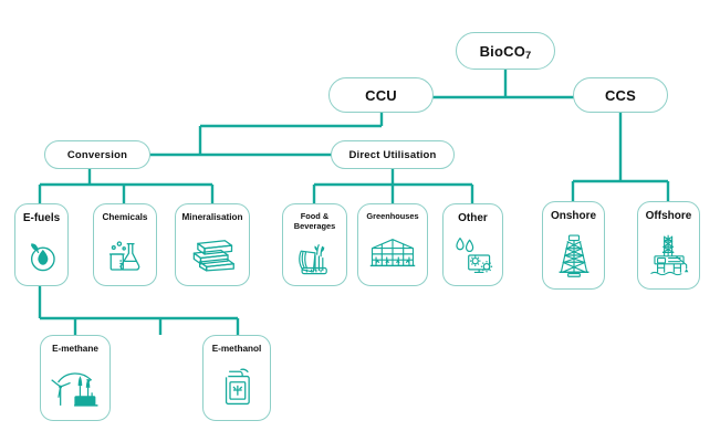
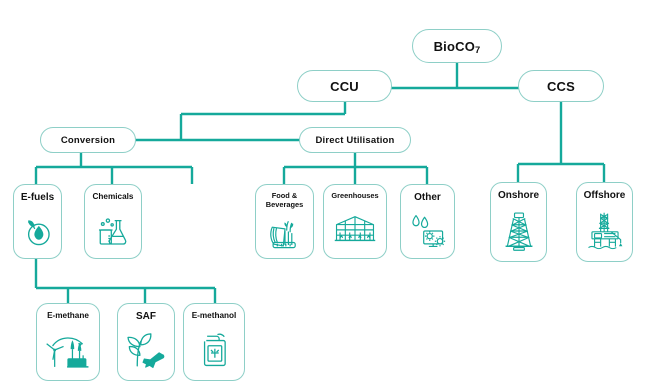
  BioCO7
  CCU
  CCS
  Conversion
  Direct Utilisation
  E-fuels
  Chemicals
- Mineralisation
  Food & Beverages
  Greenhouses
  Other
  Onshore
  Offshore
  E-methane
+ SAF
  E-methanol
